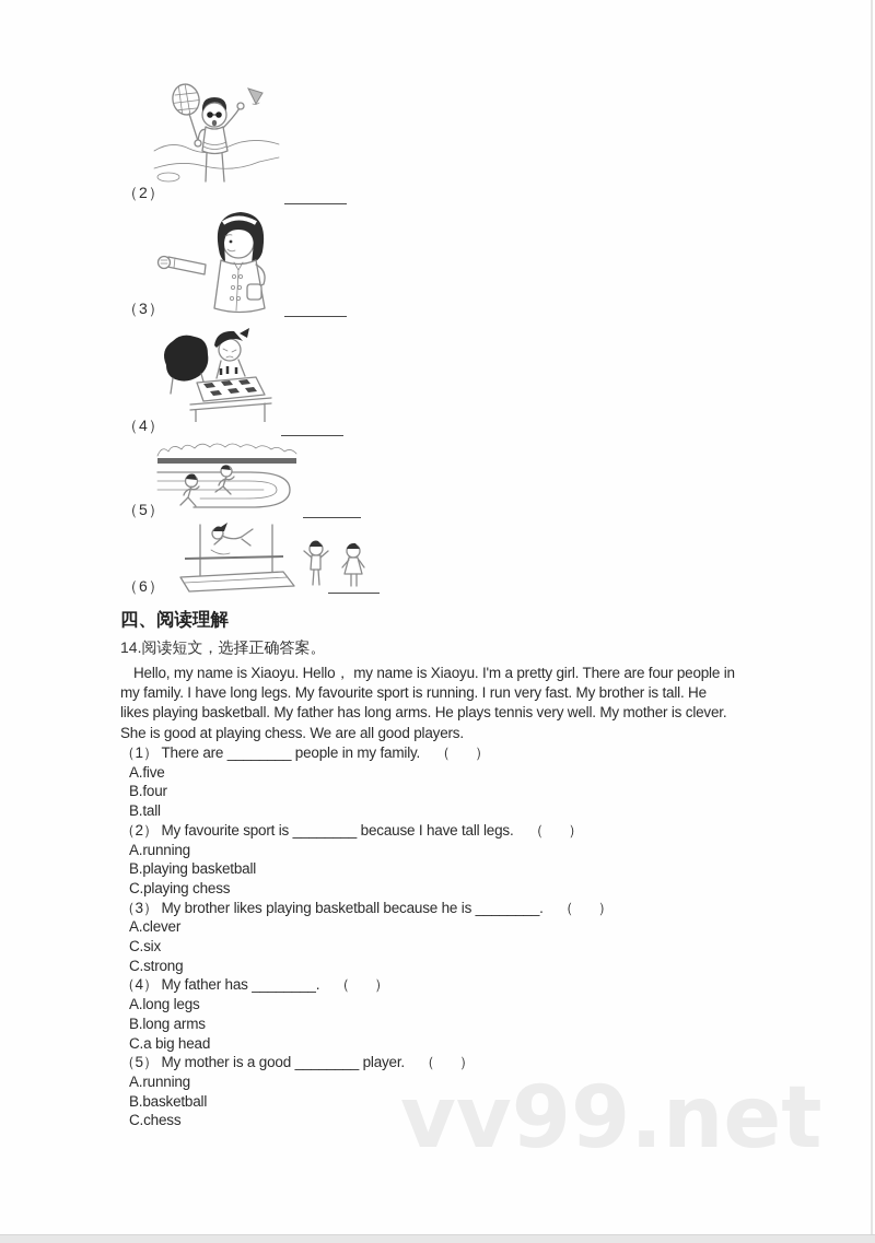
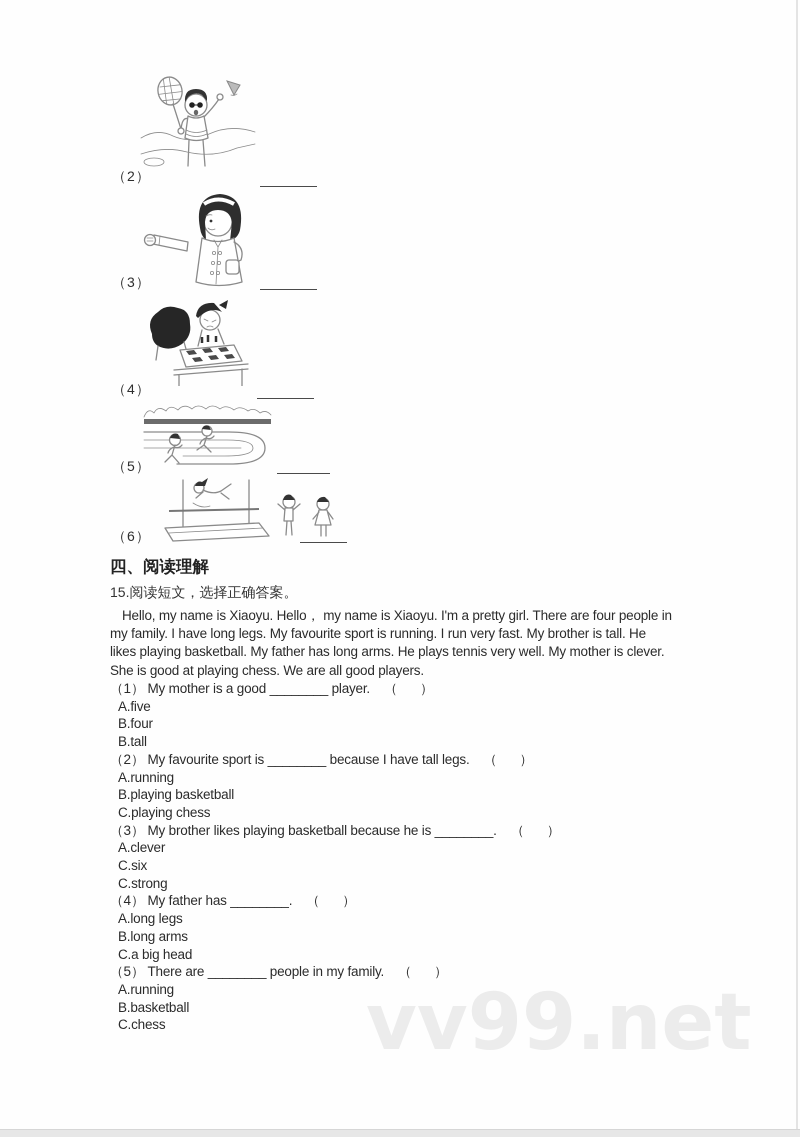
  （2）
  （3）
  （4）
  （5）
  （6）
  四、阅读理解
- 14.阅读短文，选择正确答案。
+ 15.阅读短文，选择正确答案。
  Hello, my name is Xiaoyu. Hello， my name is Xiaoyu. I'm a pretty girl. There are four people in
  my family. I have long legs. My favourite sport is running. I run very fast. My brother is tall. He
  likes playing basketball. My father has long arms. He plays tennis very well. My mother is clever.
  She is good at playing chess. We are all good players.
- （1） There are ________ people in my family. （ ）
+ （1） My mother is a good ________ player. （ ）
  A.five
  B.four
  B.tall
  （2） My favourite sport is ________ because I have tall legs. （ ）
  A.running
  B.playing basketball
  C.playing chess
  （3） My brother likes playing basketball because he is ________. （ ）
  A.clever
  C.six
  C.strong
  （4） My father has ________. （ ）
  A.long legs
  B.long arms
  C.a big head
- （5） My mother is a good ________ player. （ ）
+ （5） There are ________ people in my family. （ ）
  A.running
  B.basketball
  C.chess
  vv99.net
